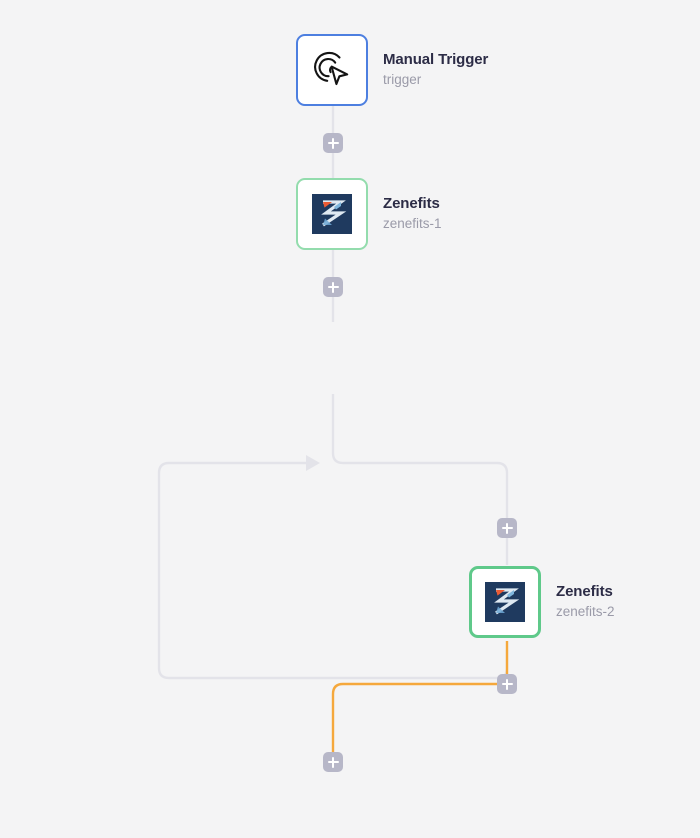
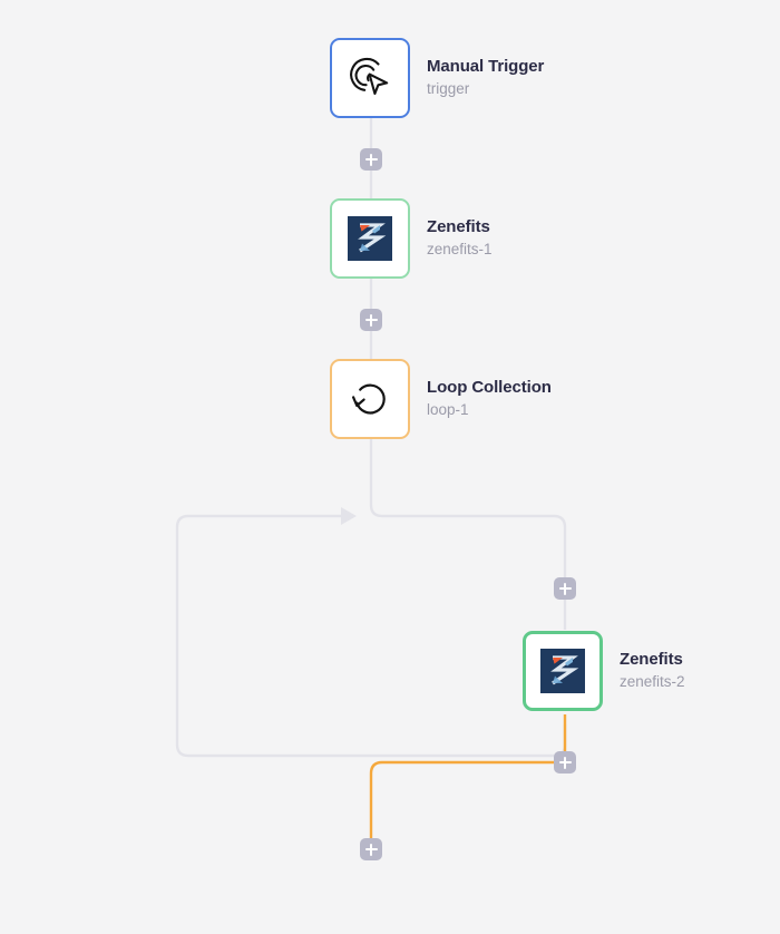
  Manual Trigger
  trigger
  Zenefits
  zenefits-1
+ Loop Collection
+ loop-1
  Zenefits
  zenefits-2
